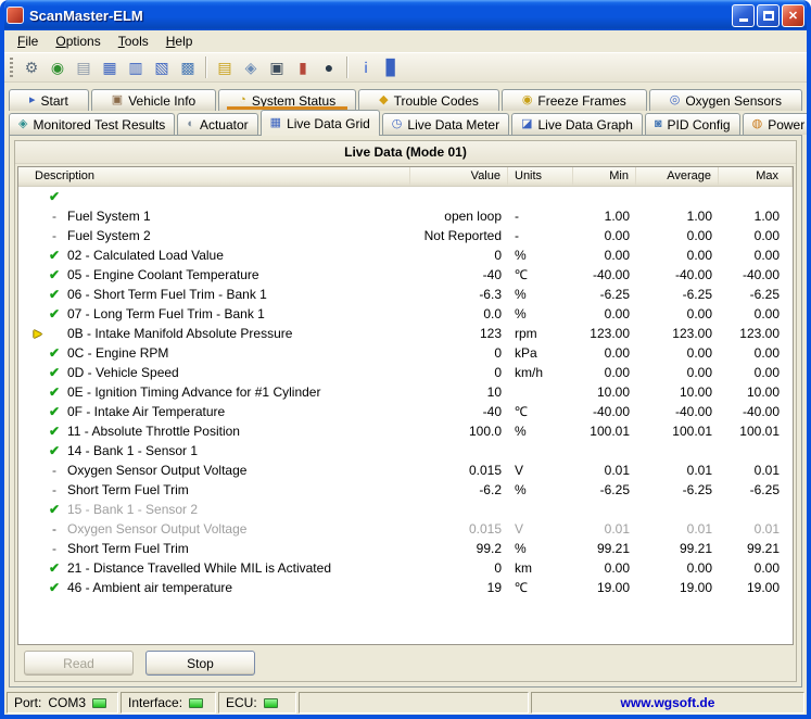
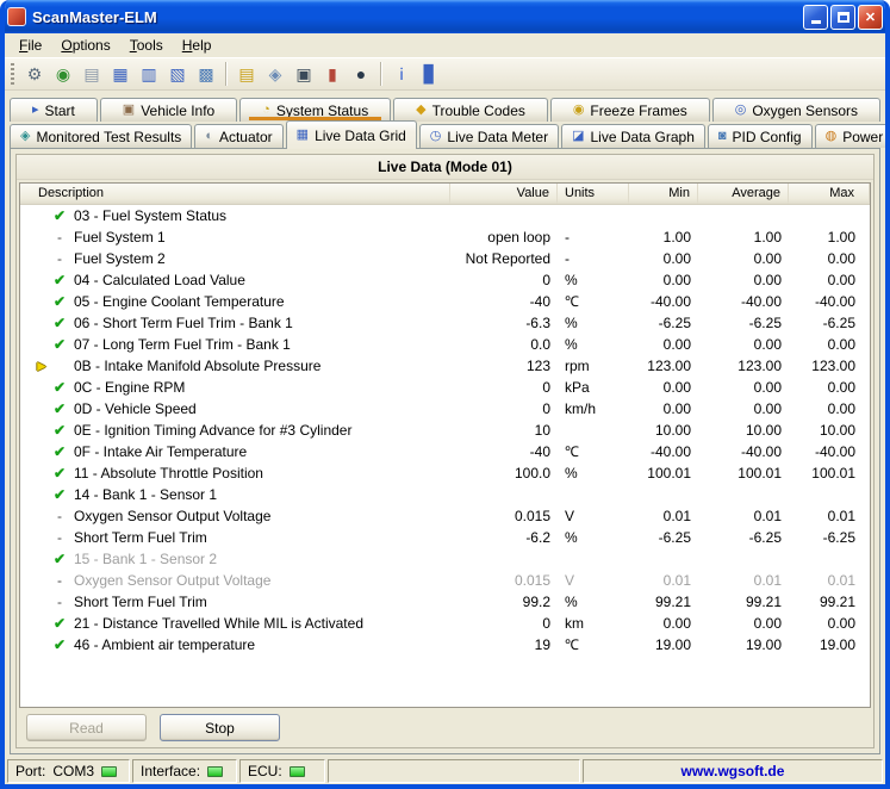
  ScanMaster-ELM
  ✕
  File
  Options
  Tools
  Help
  ⚙
  ◉
  ▤
  ▦
  ▥
  ▧
  ▩
  ▤
  ◈
  ▣
  ▮
  ●
  ℹ
  ▊
  ▸
  Start
  ▣
  Vehicle Info
  ◔
  System Status
  ◆
  Trouble Codes
  ◉
  Freeze Frames
  ◎
  Oxygen Sensors
  ◈
  Monitored Test Results
  ◐
  Actuator
  ▦
  Live Data Grid
  ◷
  Live Data Meter
  ◪
  Live Data Graph
  ◙
  PID Config
  ◍
  Power
  Live Data (Mode 01)
  Description
  Value
  Units
  Min
  Average
  Max
  ✔
+ 03 - Fuel System Status
  -
  Fuel System 1
  open loop
  -
  1.00
  1.00
  1.00
  -
  Fuel System 2
  Not Reported
  -
  0.00
  0.00
  0.00
  ✔
- 02 - Calculated Load Value
+ 04 - Calculated Load Value
  0
  %
  0.00
  0.00
  0.00
  ✔
  05 - Engine Coolant Temperature
  -40
  ℃
  -40.00
  -40.00
  -40.00
  ✔
  06 - Short Term Fuel Trim - Bank 1
  -6.3
  %
  -6.25
  -6.25
  -6.25
  ✔
  07 - Long Term Fuel Trim - Bank 1
  0.0
  %
  0.00
  0.00
  0.00
  ►
  0B - Intake Manifold Absolute Pressure
  123
  rpm
  123.00
  123.00
  123.00
  ✔
  0C - Engine RPM
  0
  kPa
  0.00
  0.00
  0.00
  ✔
  0D - Vehicle Speed
  0
  km/h
  0.00
  0.00
  0.00
  ✔
- 0E - Ignition Timing Advance for #1 Cylinder
+ 0E - Ignition Timing Advance for #3 Cylinder
  10
  10.00
  10.00
  10.00
  ✔
  0F - Intake Air Temperature
  -40
  ℃
  -40.00
  -40.00
  -40.00
  ✔
  11 - Absolute Throttle Position
  100.0
  %
  100.01
  100.01
  100.01
  ✔
  14 - Bank 1 - Sensor 1
  -
  Oxygen Sensor Output Voltage
  0.015
  V
  0.01
  0.01
  0.01
  -
  Short Term Fuel Trim
  -6.2
  %
  -6.25
  -6.25
  -6.25
  ✔
  15 - Bank 1 - Sensor 2
  -
  Oxygen Sensor Output Voltage
  0.015
  V
  0.01
  0.01
  0.01
  -
  Short Term Fuel Trim
  99.2
  %
  99.21
  99.21
  99.21
  ✔
  21 - Distance Travelled While MIL is Activated
  0
  km
  0.00
  0.00
  0.00
  ✔
  46 - Ambient air temperature
  19
  ℃
  19.00
  19.00
  19.00
  Read
  Stop
  Port:
  COM3
  Interface:
  ECU:
  www.wgsoft.de
